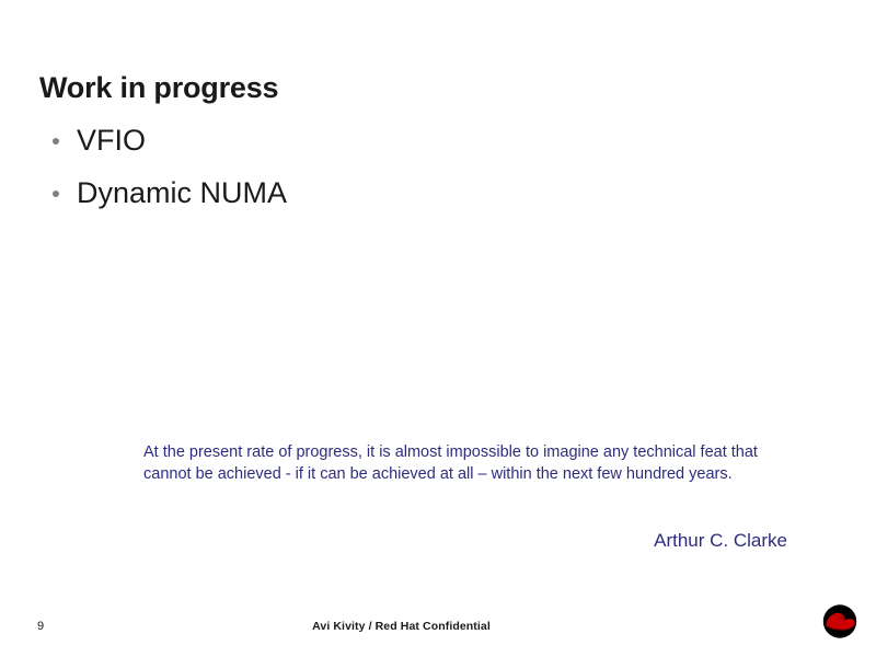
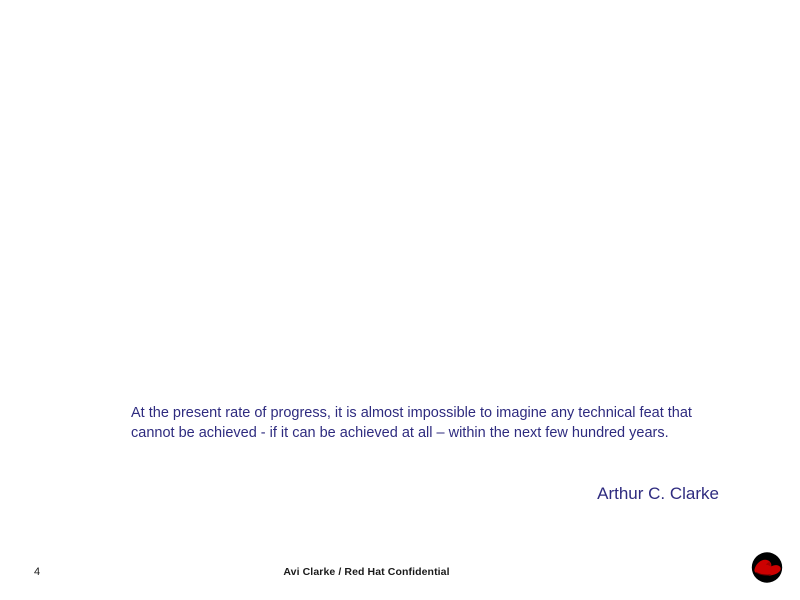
- Work in progress
- VFIO
- Dynamic NUMA
  At the present rate of progress, it is almost impossible to imagine any technical feat that cannot be achieved - if it can be achieved at all – within the next few hundred years.
  Arthur C. Clarke
- 9
+ 4
- Avi Kivity / Red Hat Confidential
+ Avi Clarke / Red Hat Confidential
